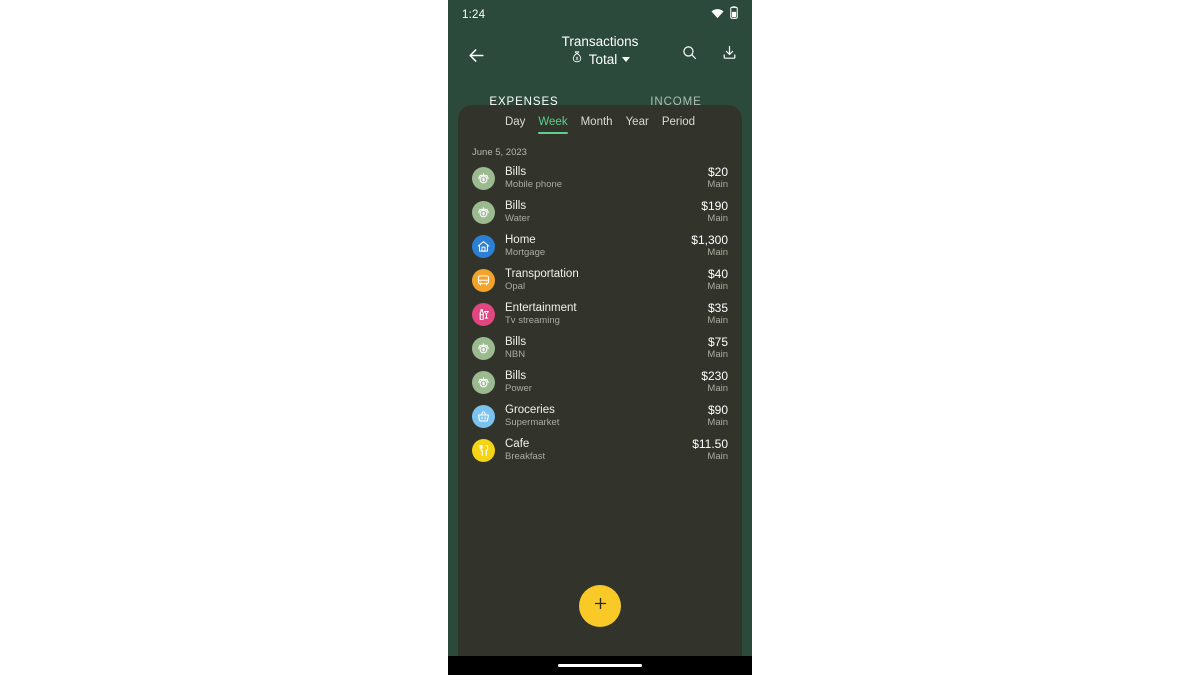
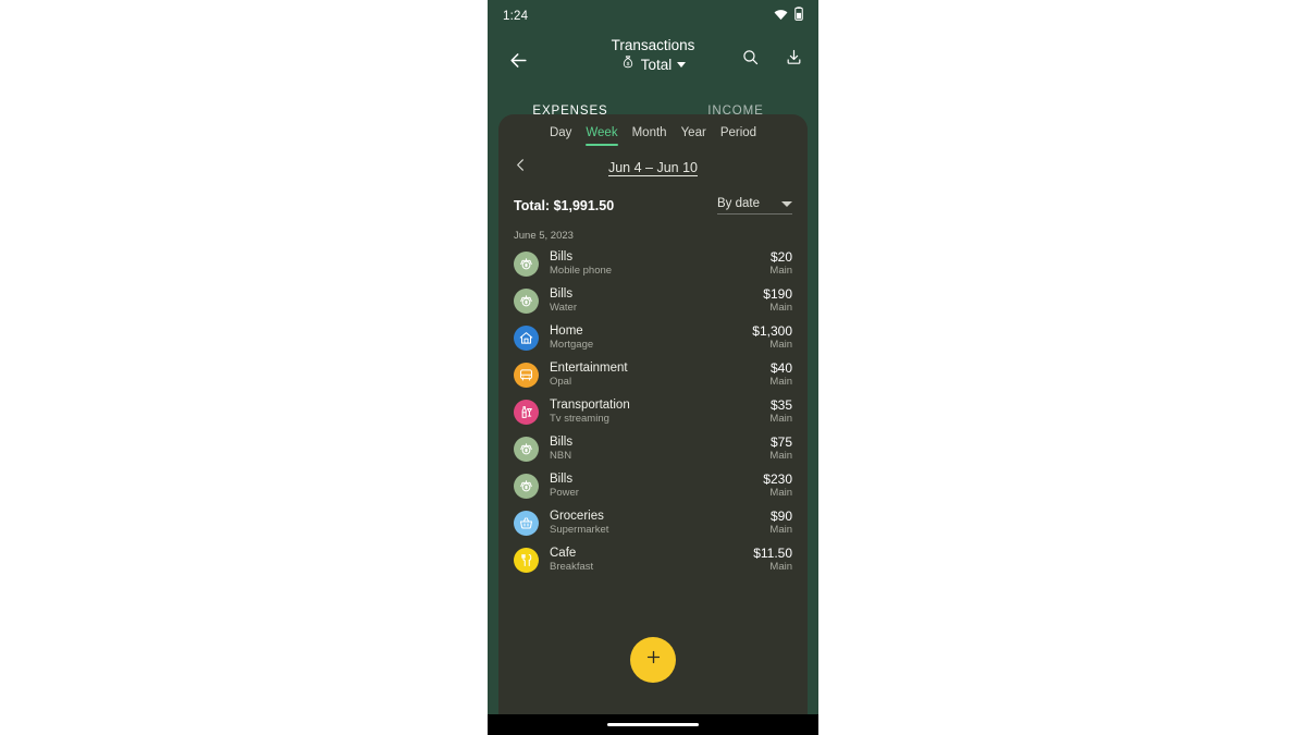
  1:24
  Transactions
  Total
  EXPENSES
  INCOME
  Day
  Week
  Month
  Year
  Period
+ Jun 4 – Jun 10
+ Total: $1,991.50
+ By date
  June 5, 2023
  Bills
  Mobile phone
  $20
  Main
  Bills
  Water
  $190
  Main
  Home
  Mortgage
  $1,300
  Main
- Transportation
+ Entertainment
  Opal
  $40
  Main
- Entertainment
+ Transportation
  Tv streaming
  $35
  Main
  Bills
  NBN
  $75
  Main
  Bills
  Power
  $230
  Main
  Groceries
  Supermarket
  $90
  Main
  Cafe
  Breakfast
  $11.50
  Main
